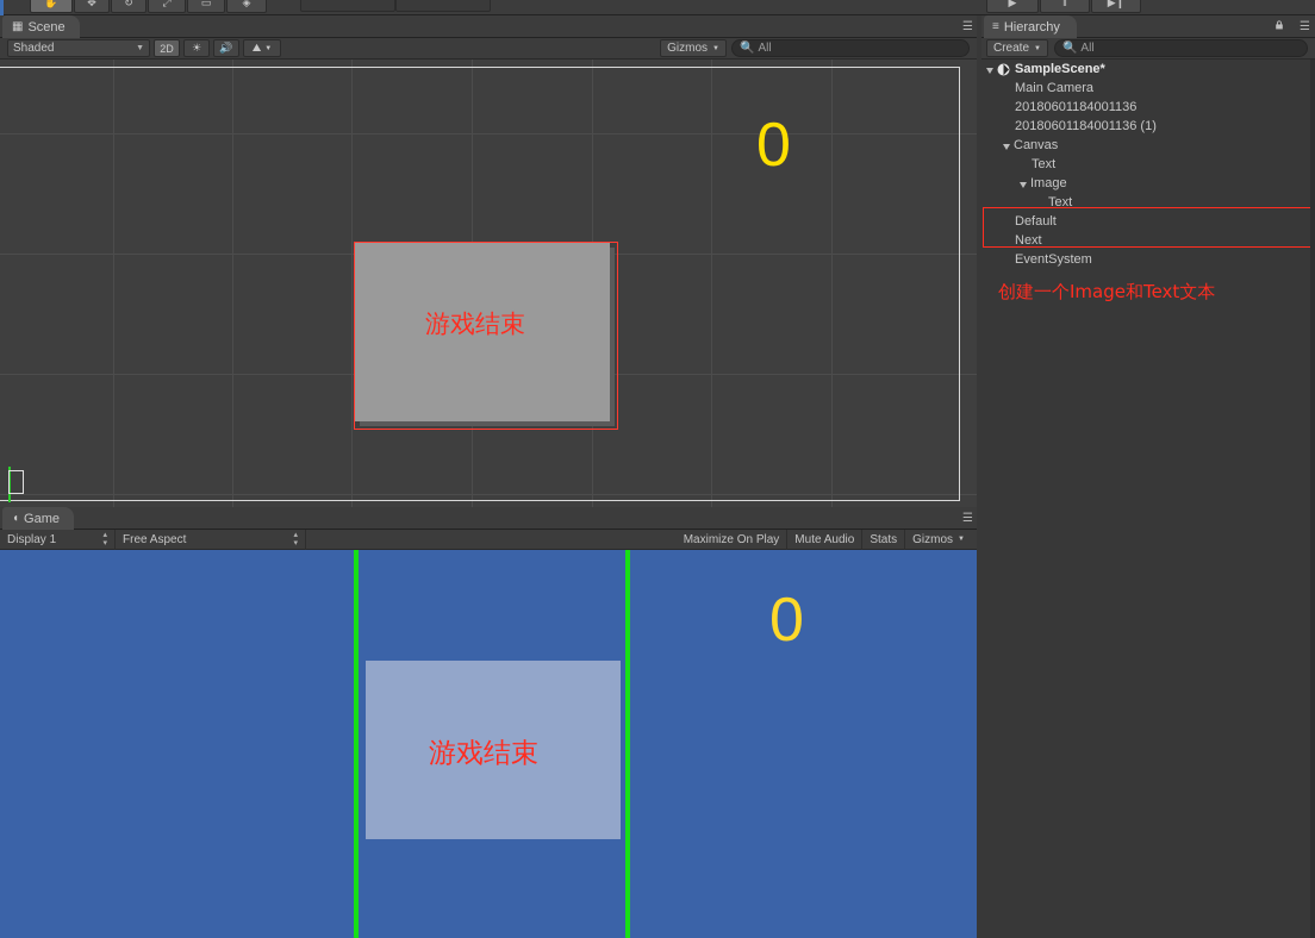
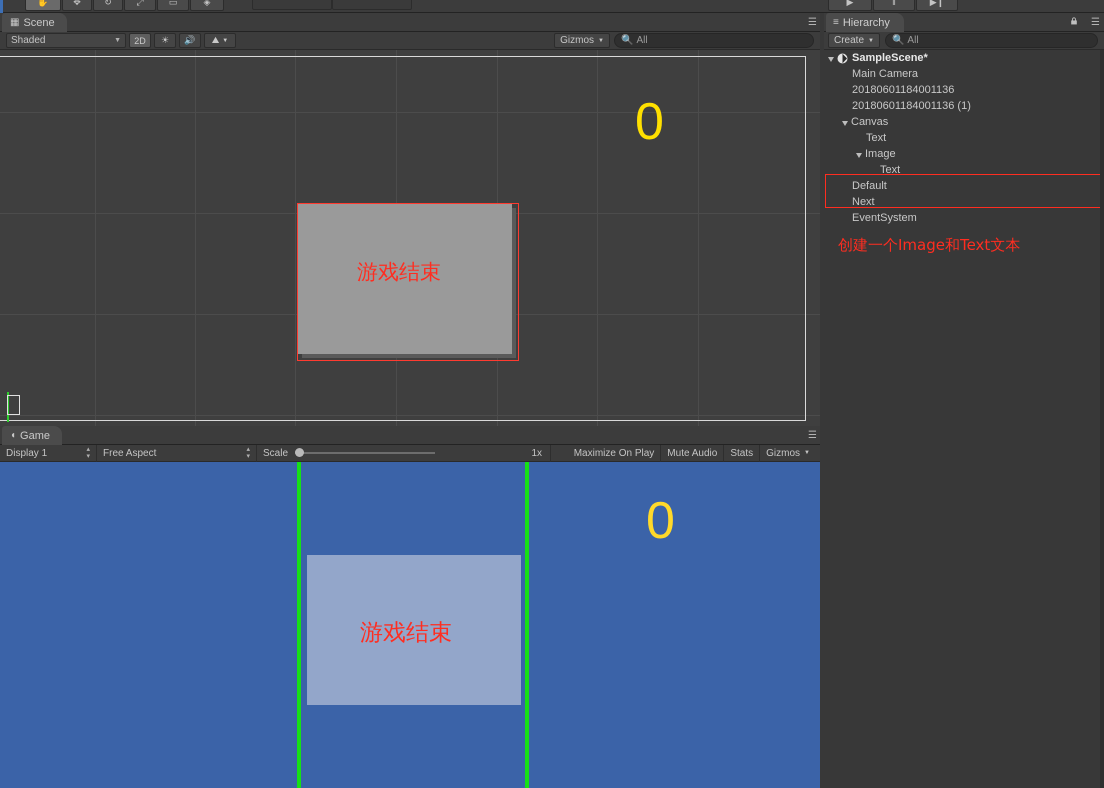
  ✋
  ✥
  ↻
  ⤢
  ▭
  ◈
  ▶
  ‖
  ▶❙
  ▦
  Scene
  ☰
  Shaded
  2D
  ☀
  🔊
  ⛰
  Gizmos
  🔍
  All
  游戏结束
  0
  ◖
  Game
  ☰
  Display 1
  Free Aspect
+ Scale
+ 1x
  Maximize On Play
  Mute Audio
  Stats
  Gizmos
  游戏结束
  0
  ≡
  Hierarchy
  ☰
  Create
  🔍
  All
  SampleScene*
  Main Camera
  20180601184001136
  20180601184001136 (1)
  Canvas
  Text
  Image
  Text
  Default
  Next
  EventSystem
  创建一个Image和Text文本
